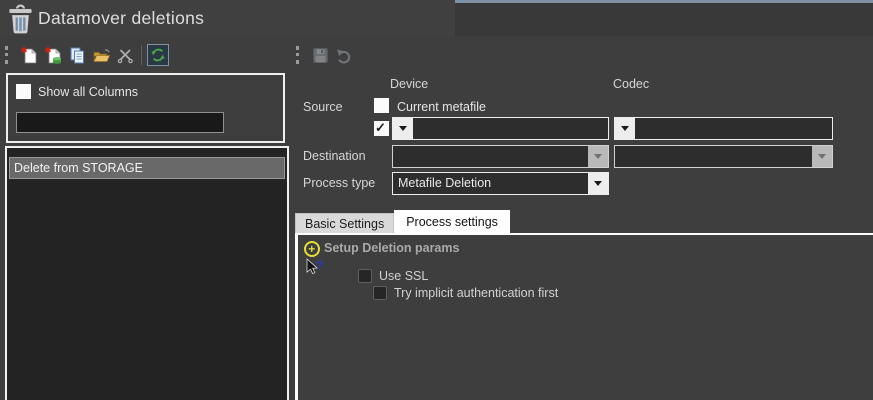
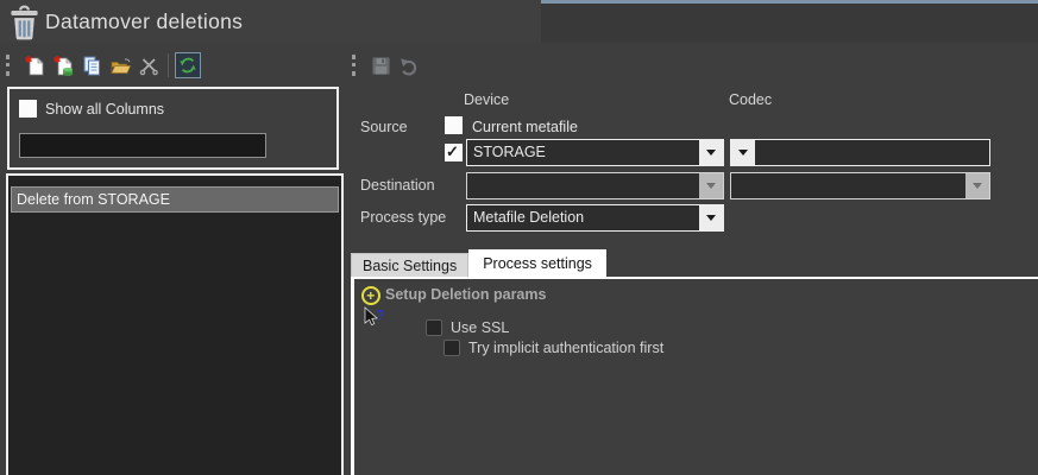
  Datamover deletions
  Show all Columns
  Delete from STORAGE
  Device
  Codec
  Source
  Current metafile
+ STORAGE
  Destination
  Process type
  Metafile Deletion
  Basic Settings
  Process settings
  Setup Deletion params
  ?
  Use SSL
  Try implicit authentication first
